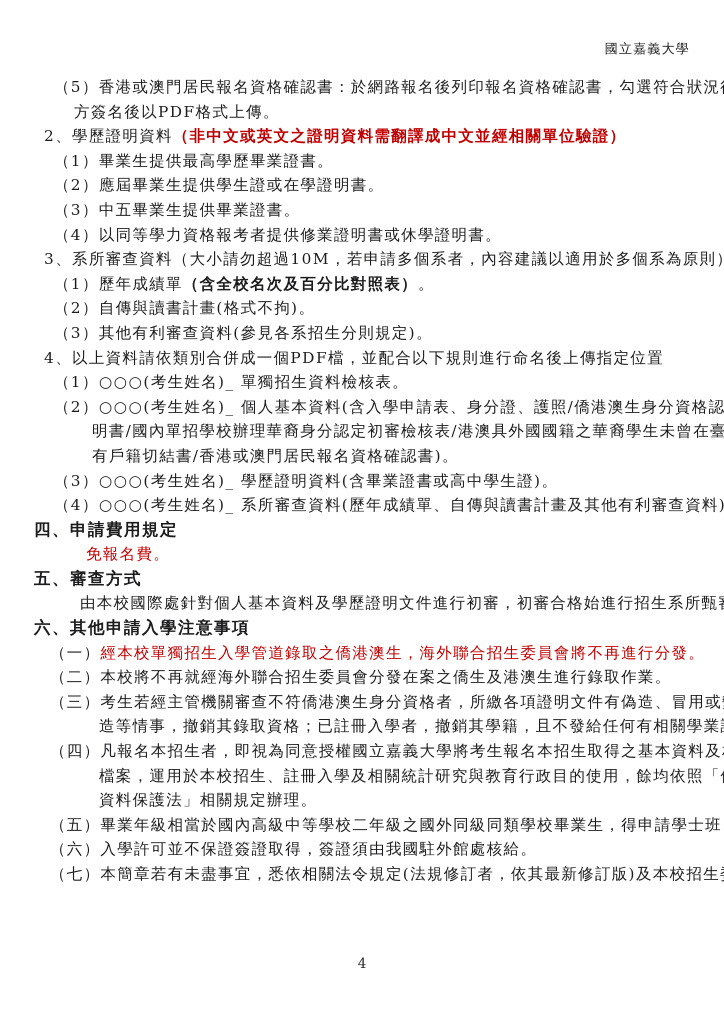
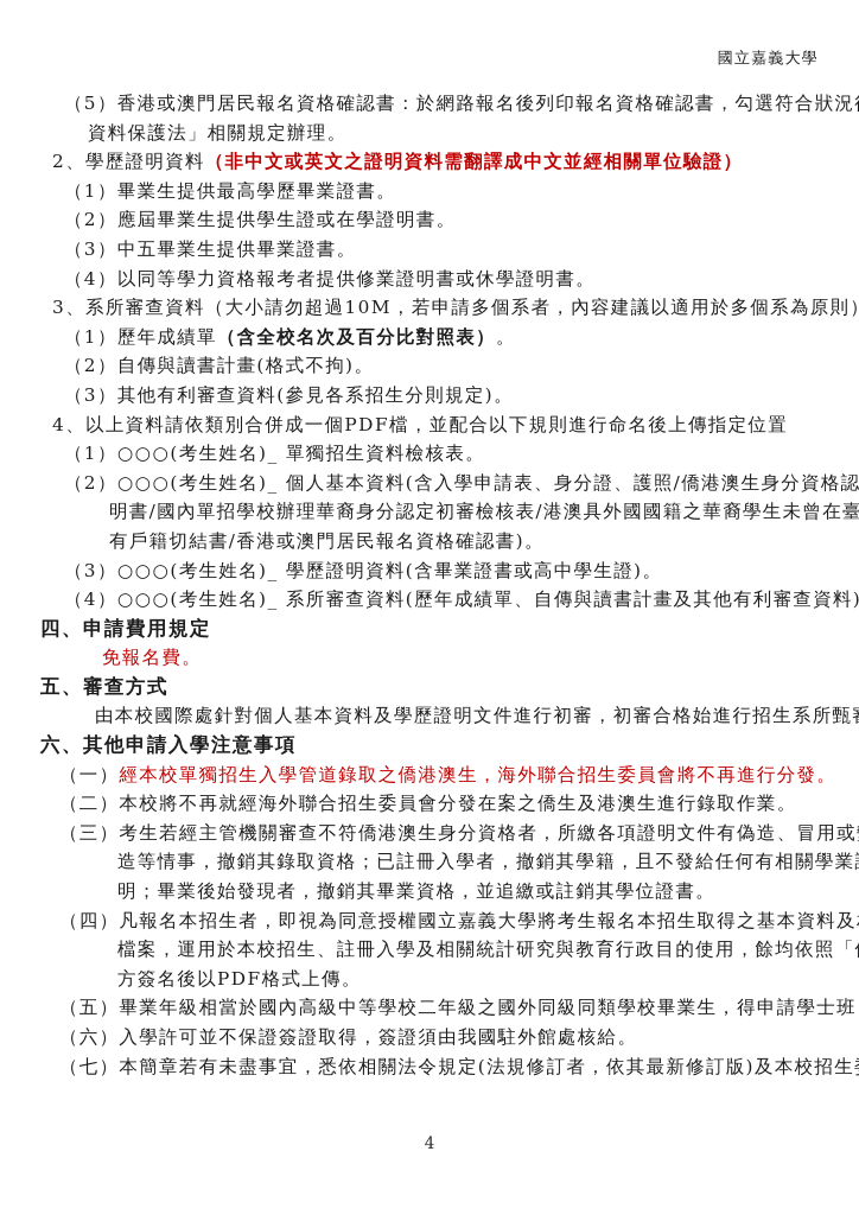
  國立嘉義大學
  （5）香港或澳門居民報名資格確認書：於網路報名後列印報名資格確認書，勾選符合狀況
- 方簽名後以PDF格式上傳。
+ 資料保護法」相關規定辦理。
  2、學歷證明資料（非中文或英文之證明資料需翻譯成中文並經相關單位驗證）
  （1）畢業生提供最高學歷畢業證書。
  （2）應屆畢業生提供學生證或在學證明書。
  （3）中五畢業生提供畢業證書。
  （4）以同等學力資格報考者提供修業證明書或休學證明書。
  3、系所審查資料（大小請勿超過10M，若申請多個系者，內容建議以適用於多個系為原則
  （1）歷年成績單（含全校名次及百分比對照表）。
  （2）自傳與讀書計畫(格式不拘)。
  （3）其他有利審查資料(參見各系招生分則規定)。
  4、以上資料請依類別合併成一個PDF檔，並配合以下規則進行命名後上傳指定位置
  （1）○○○(考生姓名)_ 單獨招生資料檢核表。
  （2）○○○(考生姓名)_ 個人基本資料(含入學申請表、身分證、護照/僑港澳生身分資格認
  明書/國內單招學校辦理華裔身分認定初審檢核表/港澳具外國國籍之華裔學生未曾在臺
  有戶籍切結書/香港或澳門居民報名資格確認書)。
  （3）○○○(考生姓名)_ 學歷證明資料(含畢業證書或高中學生證)。
  （4）○○○(考生姓名)_ 系所審查資料(歷年成績單、自傳與讀書計畫及其他有利審查資料)
  四、申請費用規定
  免報名費。
  五、審查方式
  由本校國際處針對個人基本資料及學歷證明文件進行初審，初審合格始進行招生系所甄
  六、其他申請入學注意事項
  （一）經本校單獨招生入學管道錄取之僑港澳生，海外聯合招生委員會將不再進行分發。
  （二）本校將不再就經海外聯合招生委員會分發在案之僑生及港澳生進行錄取作業。
  （三）考生若經主管機關審查不符僑港澳生身分資格者，所繳各項證明文件有偽造、冒用或
  造等情事，撤銷其錄取資格；已註冊入學者，撤銷其學籍，且不發給任何有相關學業
+ 明；畢業後始發現者，撤銷其畢業資格，並追繳或註銷其學位證書。
  （四）凡報名本招生者，即視為同意授權國立嘉義大學將考生報名本招生取得之基本資料及
  檔案，運用於本校招生、註冊入學及相關統計研究與教育行政目的使用，餘均依照「
- 資料保護法」相關規定辦理。
+ 方簽名後以PDF格式上傳。
  （五）畢業年級相當於國內高級中等學校二年級之國外同級同類學校畢業生，得申請學士班
  （六）入學許可並不保證簽證取得，簽證須由我國駐外館處核給。
  （七）本簡章若有未盡事宜，悉依相關法令規定(法規修訂者，依其最新修訂版)及本校招生
  4
